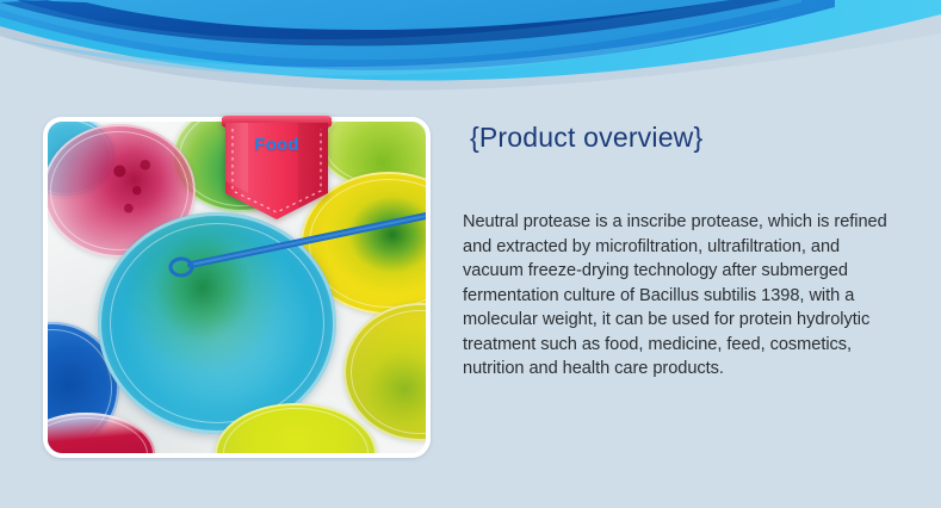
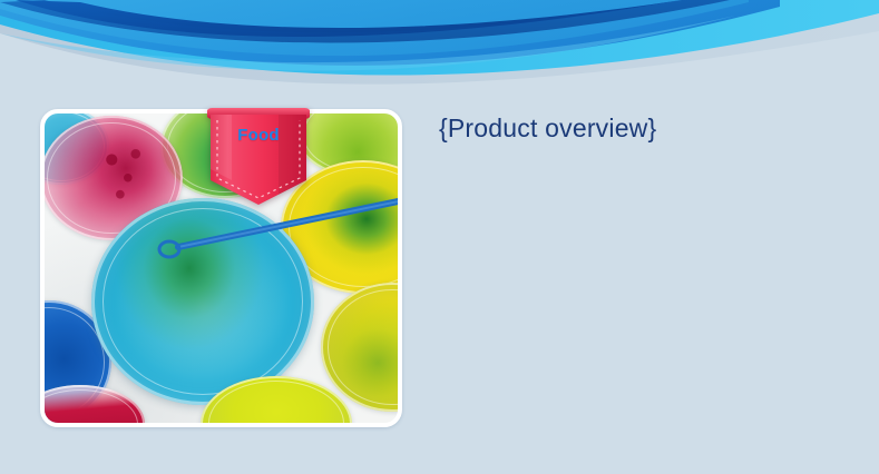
  Food
  {Product overview}
- Neutral protease is a inscribe protease, which is refined and extracted by microfiltration, ultrafiltration, and vacuum freeze-drying technology after submerged fermentation culture of Bacillus subtilis 1398, with a molecular weight, it can be used for protein hydrolytic treatment such as food, medicine, feed, cosmetics, nutrition and health care products.
